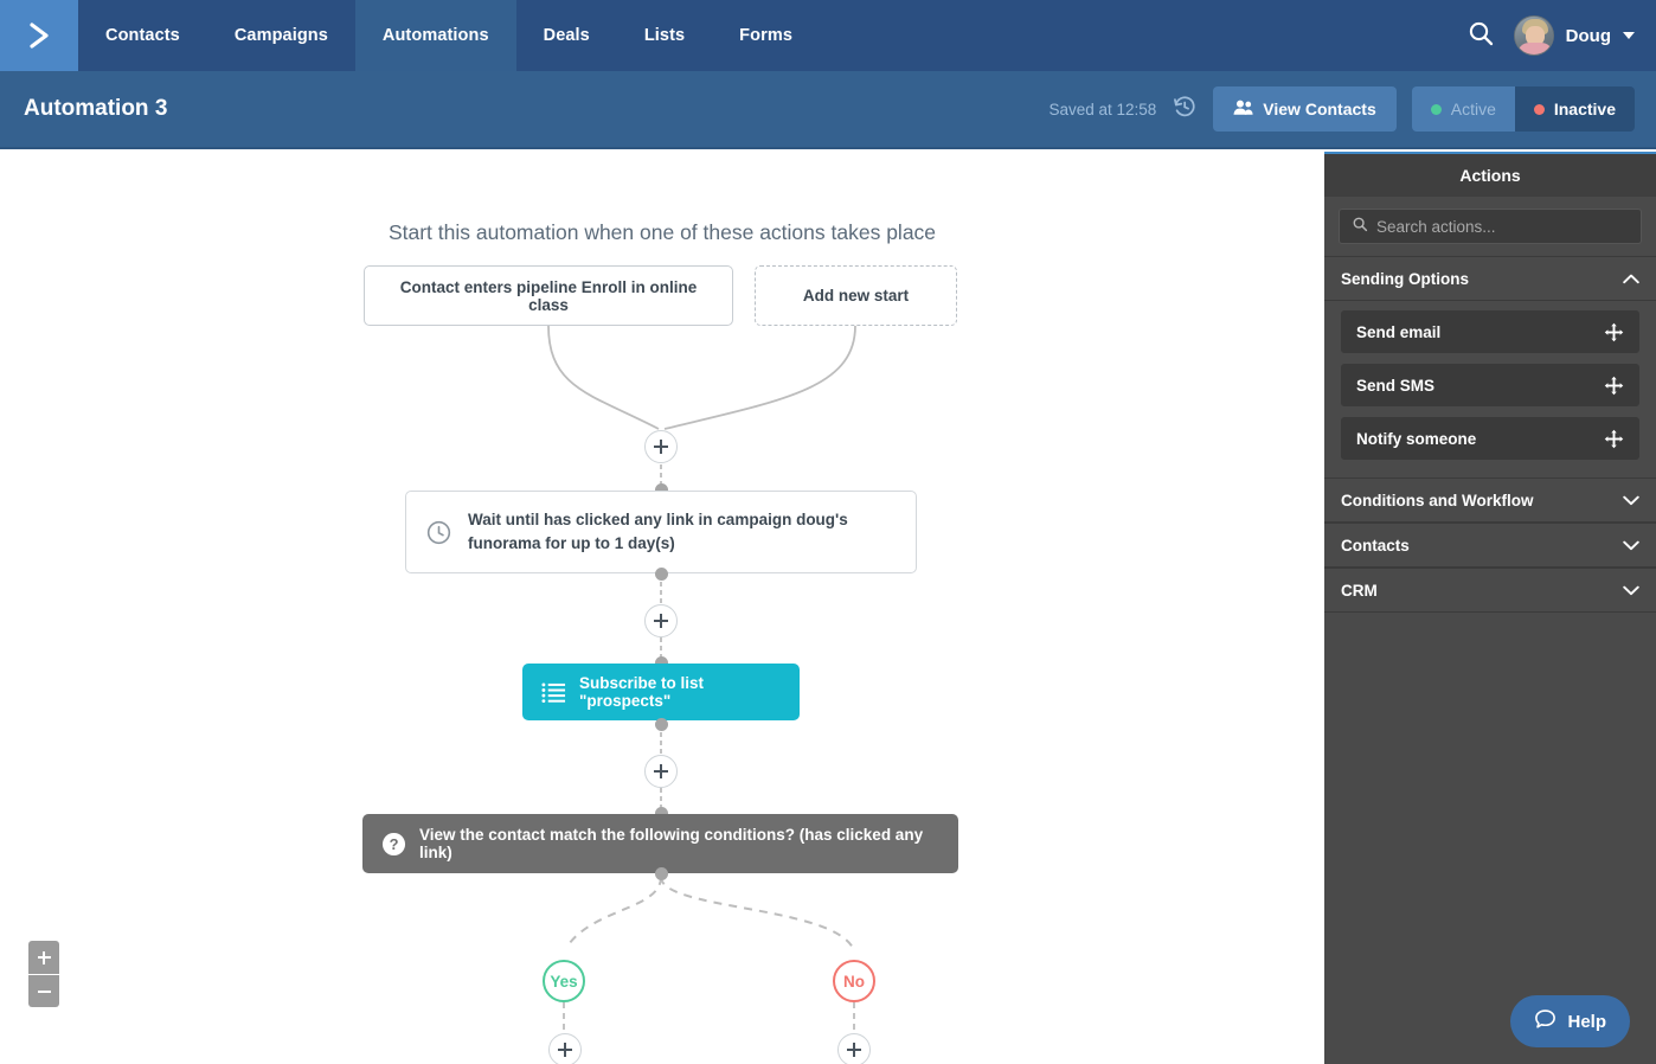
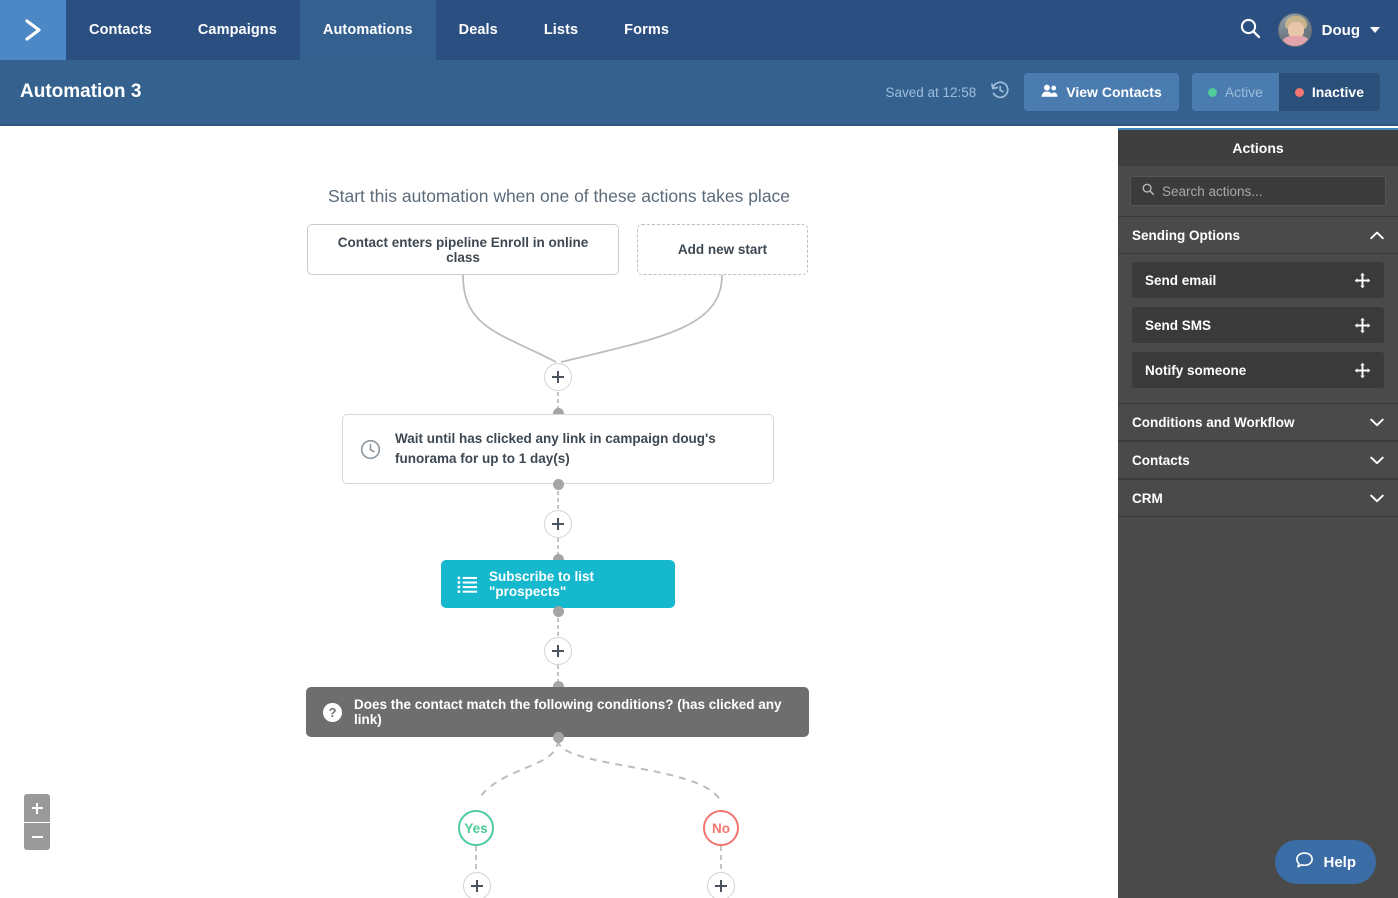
  Contacts
  Campaigns
  Automations
  Deals
  Lists
  Forms
  Doug
  Automation 3
  Saved at 12:58
  View Contacts
  Active
  Inactive
  Start this automation when one of these actions takes place
  Contact enters pipeline Enroll in online class
  Add new start
  Wait until has clicked any link in campaign doug's funorama for up to 1 day(s)
  Subscribe to list "prospects"
  ?
- View the contact match the following conditions? (has clicked any link)
+ Does the contact match the following conditions? (has clicked any link)
  Yes
  No
  Actions
  Search actions...
  Sending Options
  Send email
  Send SMS
  Notify someone
  Conditions and Workflow
  Contacts
  CRM
  Help
